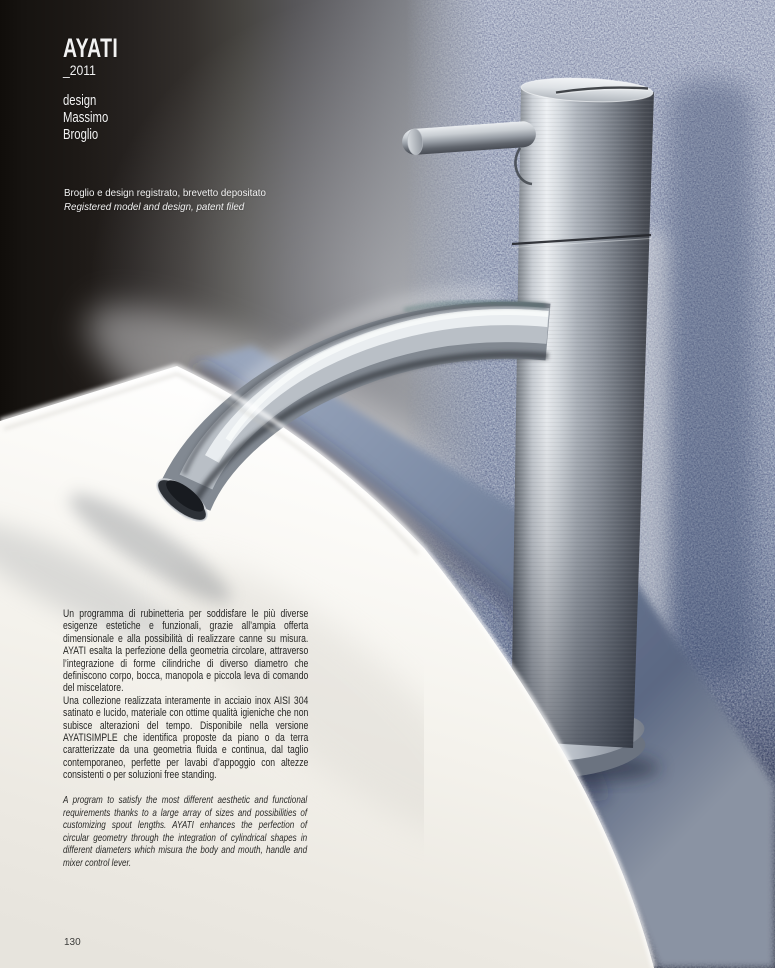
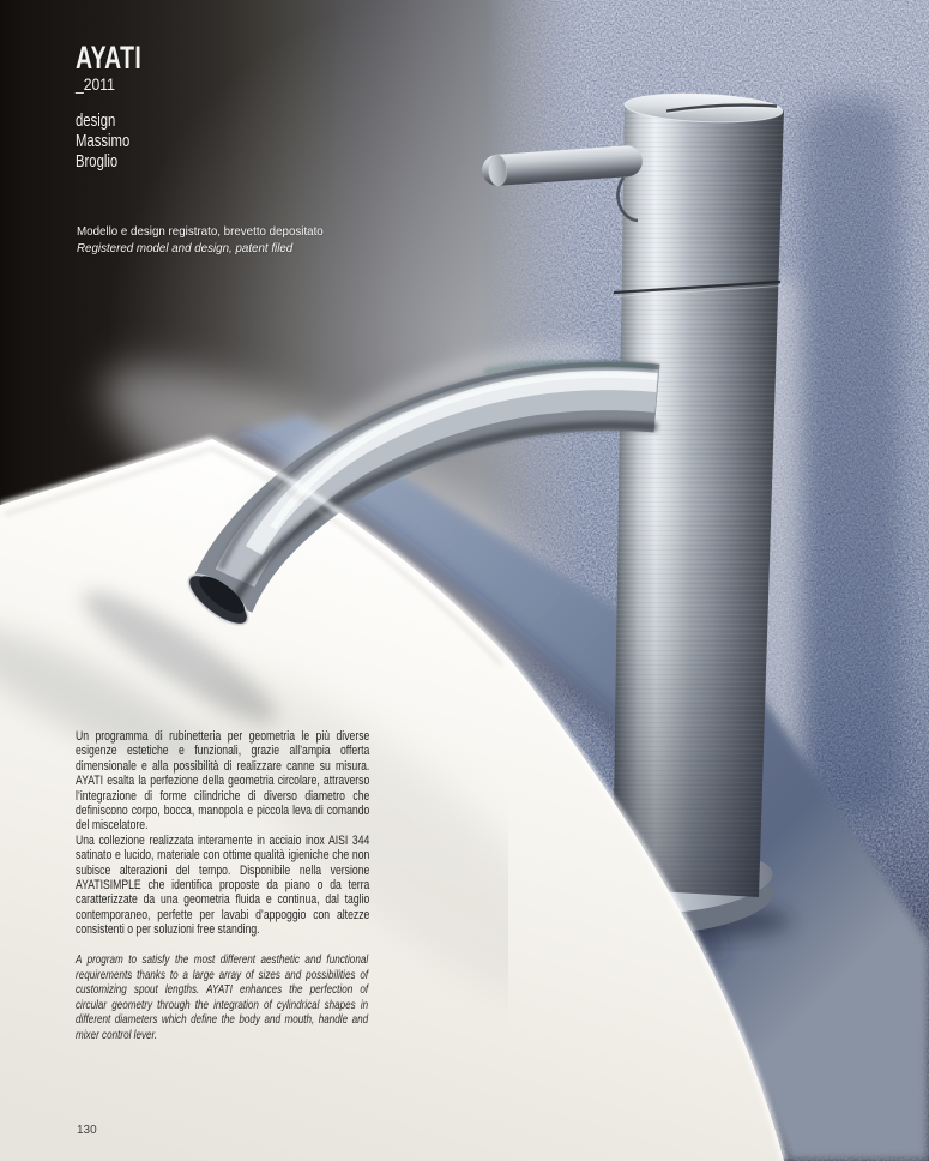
  AYATI
  _2011
  design
  Massimo
  Broglio
- Broglio e design registrato, brevetto depositato
+ Modello e design registrato, brevetto depositato
  Registered model and design, patent filed
- Un programma di rubinetteria per soddisfare le più diverse esigenze estetiche e funzionali, grazie all’ampia offerta dimensionale e alla possibilità di realizzare canne su misura. AYATI esalta la perfezione della geometria circolare, attraverso l’integrazione di forme cilindriche di diverso diametro che definiscono corpo, bocca, manopola e piccola leva di comando del miscelatore.
+ Un programma di rubinetteria per geometria le più diverse esigenze estetiche e funzionali, grazie all’ampia offerta dimensionale e alla possibilità di realizzare canne su misura. AYATI esalta la perfezione della geometria circolare, attraverso l’integrazione di forme cilindriche di diverso diametro che definiscono corpo, bocca, manopola e piccola leva di comando del miscelatore.
- Una collezione realizzata interamente in acciaio inox AISI 304 satinato e lucido, materiale con ottime qualità igieniche che non subisce alterazioni del tempo. Disponibile nella versione AYATISIMPLE che identifica proposte da piano o da terra caratterizzate da una geometria fluida e continua, dal taglio contemporaneo, perfette per lavabi d’appoggio con altezze consistenti o per soluzioni free standing.
+ Una collezione realizzata interamente in acciaio inox AISI 344 satinato e lucido, materiale con ottime qualità igieniche che non subisce alterazioni del tempo. Disponibile nella versione AYATISIMPLE che identifica proposte da piano o da terra caratterizzate da una geometria fluida e continua, dal taglio contemporaneo, perfette per lavabi d’appoggio con altezze consistenti o per soluzioni free standing.
- A program to satisfy the most different aesthetic and functional requirements thanks to a large array of sizes and possibilities of customizing spout lengths. AYATI enhances the perfection of circular geometry through the integration of cylindrical shapes in different diameters which misura the body and mouth, handle and mixer control lever.
+ A program to satisfy the most different aesthetic and functional requirements thanks to a large array of sizes and possibilities of customizing spout lengths. AYATI enhances the perfection of circular geometry through the integration of cylindrical shapes in different diameters which define the body and mouth, handle and mixer control lever.
  130
